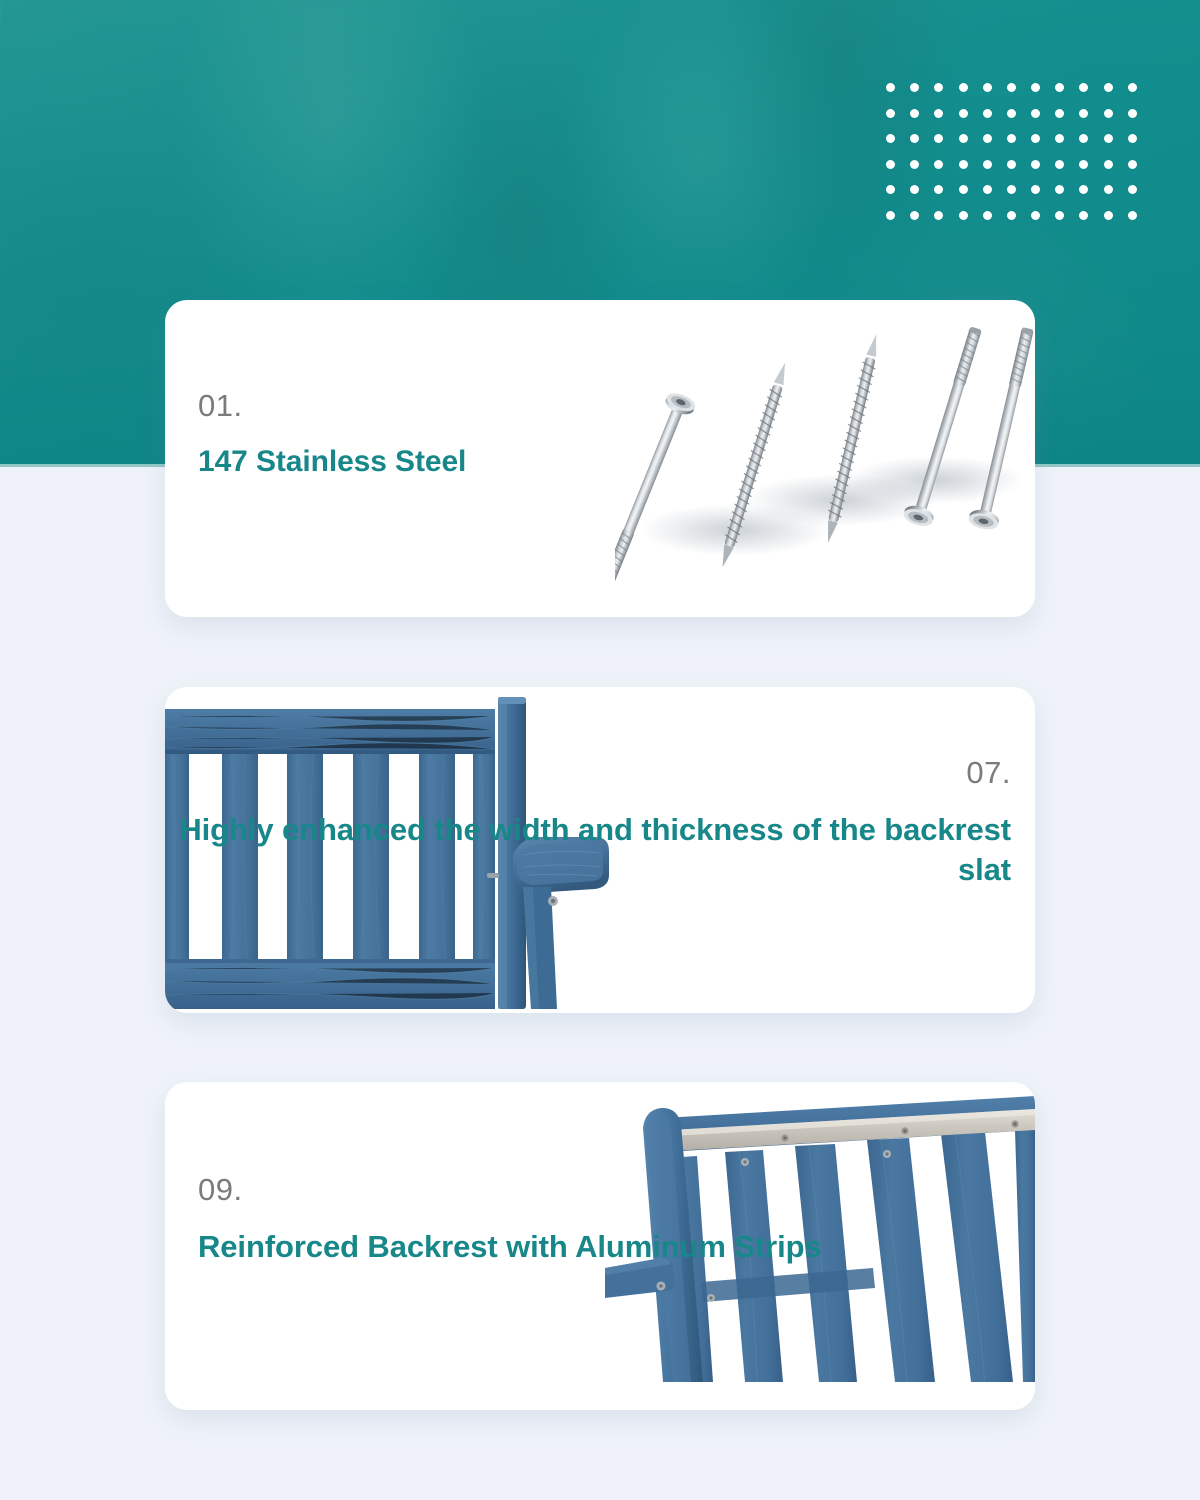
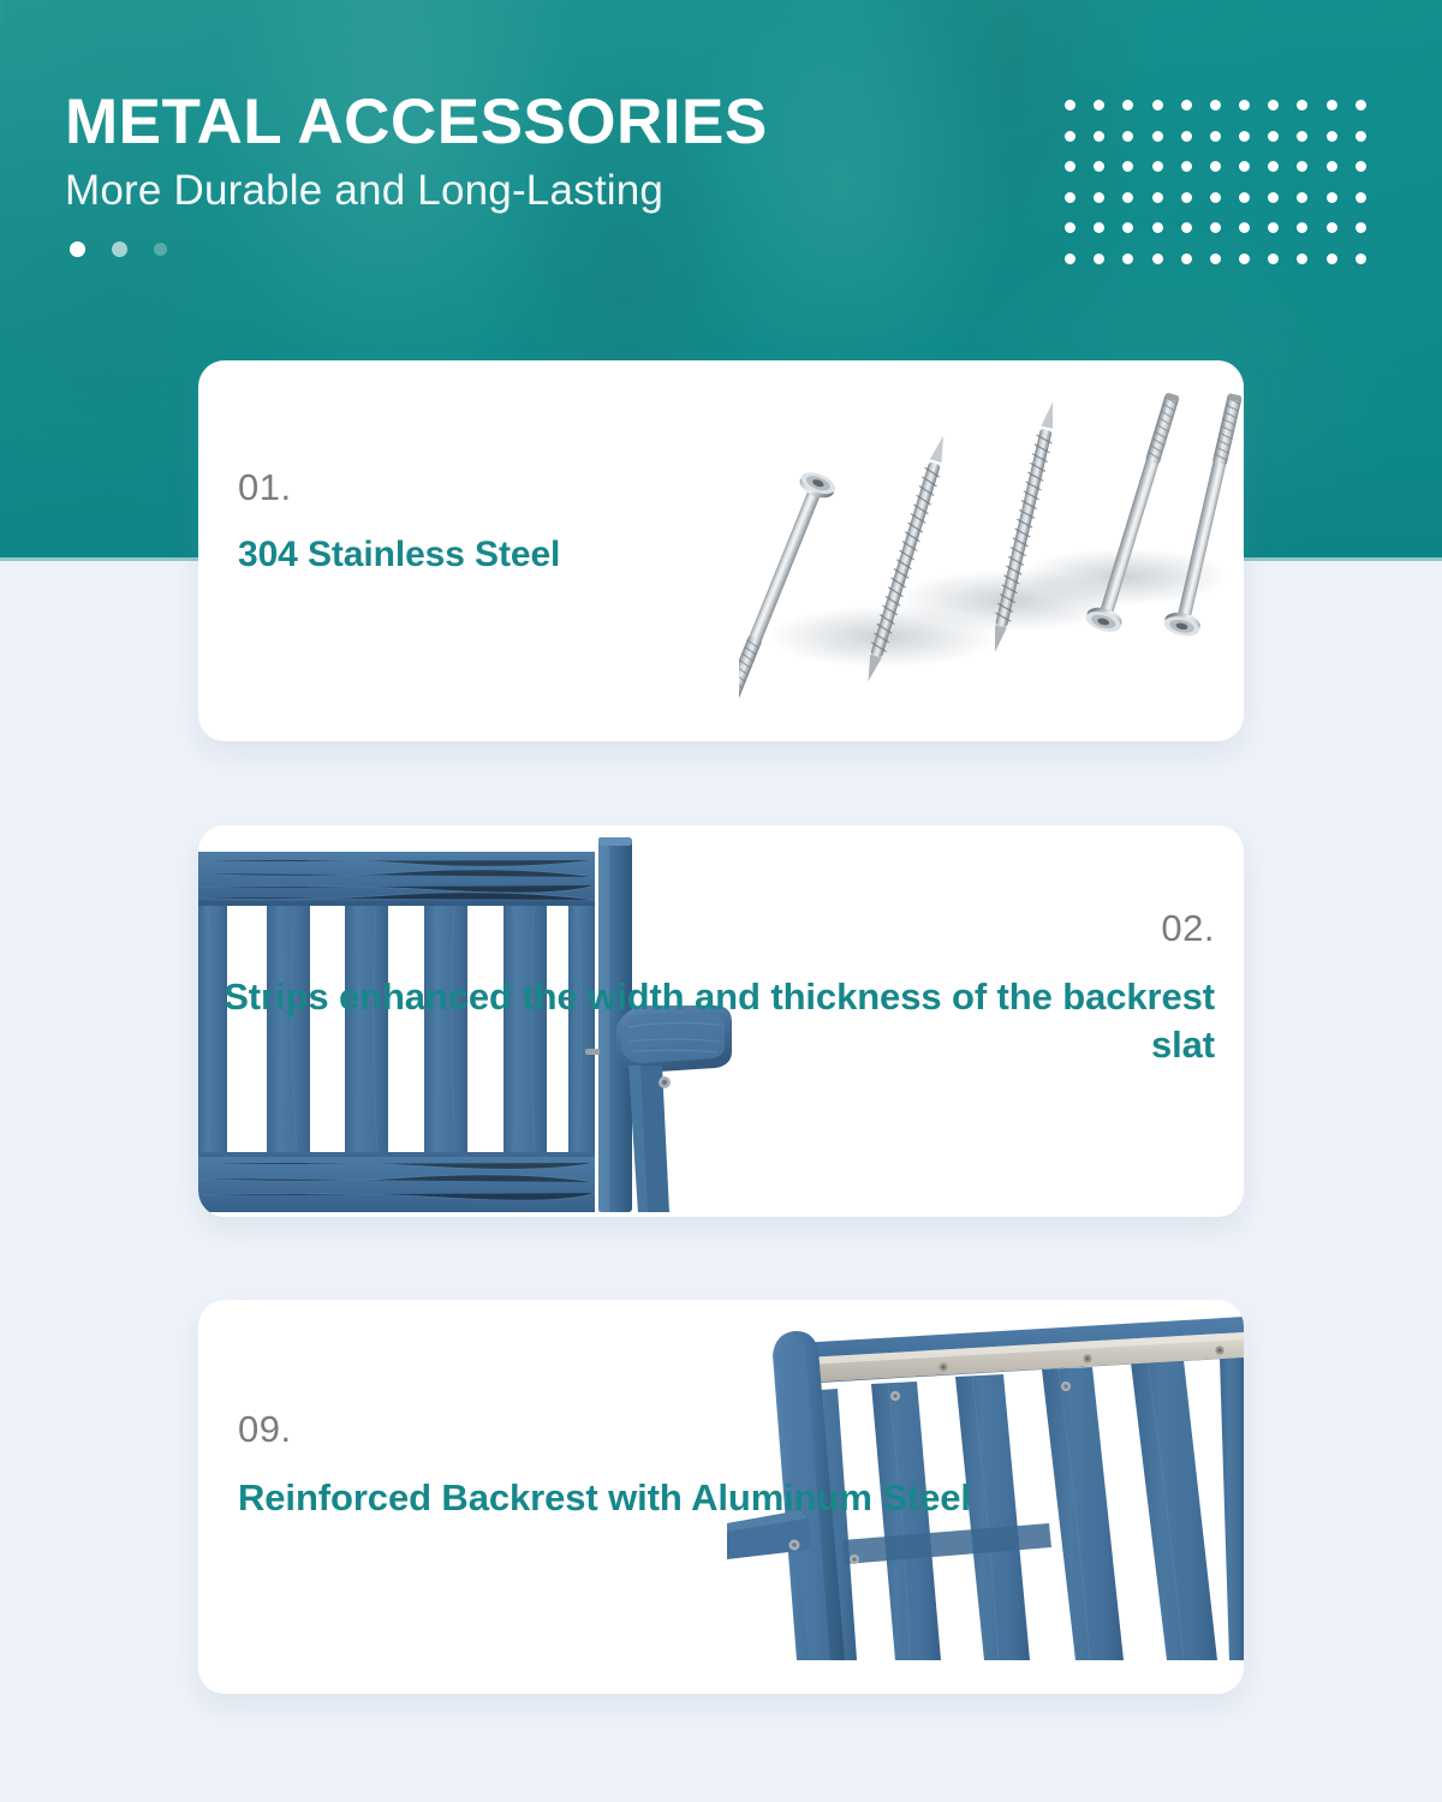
+ METAL ACCESSORIES
+ More Durable and Long-Lasting
  01.
- 147 Stainless Steel
+ 304 Stainless Steel
- 07.
+ 02.
- Highly enhanced the width and thickness of the backrest slat
+ Strips enhanced the width and thickness of the backrest slat
  09.
- Reinforced Backrest with Aluminum Strips
+ Reinforced Backrest with Aluminum Steel
